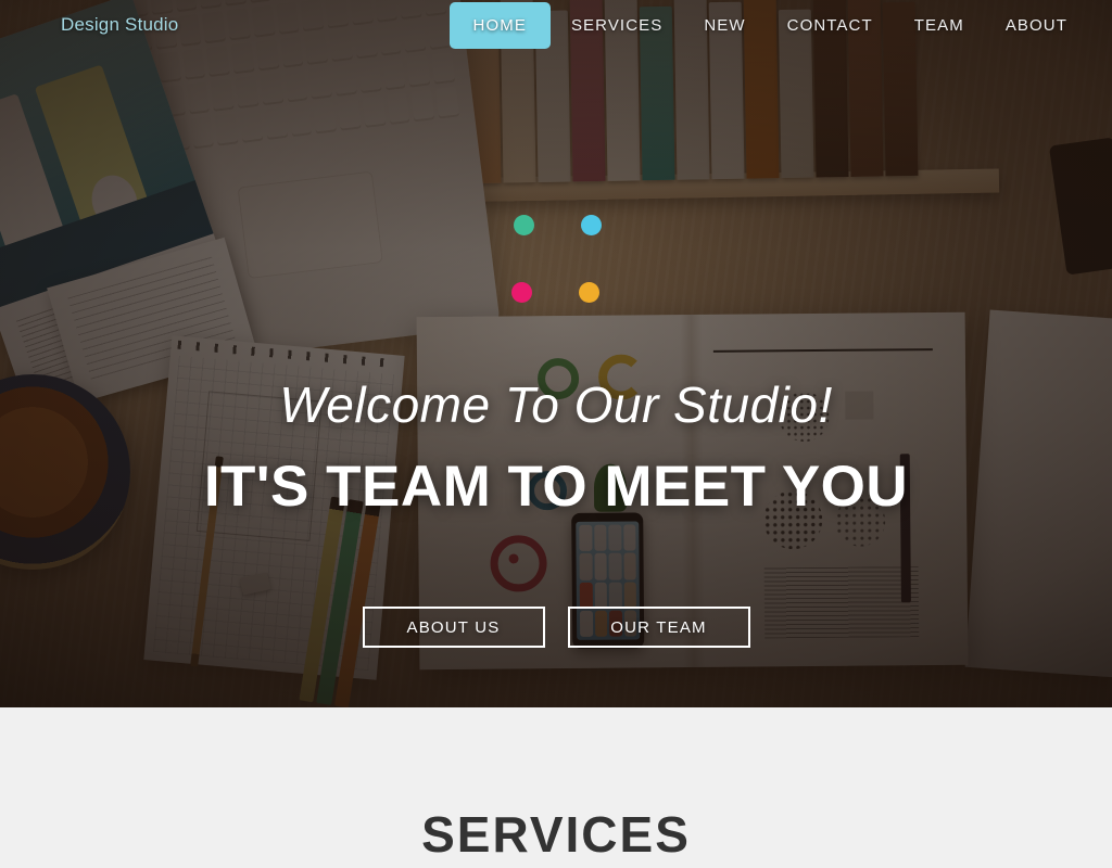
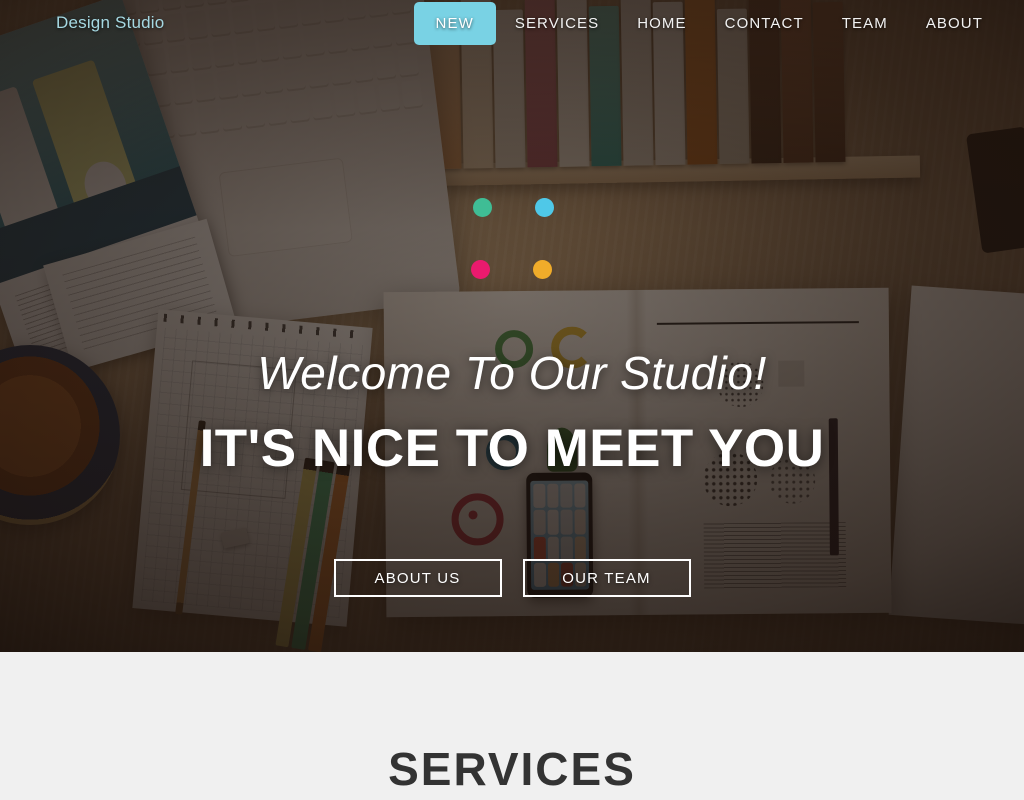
  Design Studio
- HOME
+ NEW
  SERVICES
- NEW
+ HOME
  CONTACT
  TEAM
  ABOUT
  Welcome To Our Studio!
- IT'S TEAM TO MEET YOU
+ IT'S NICE TO MEET YOU
  ABOUT US
  OUR TEAM
  SERVICES
